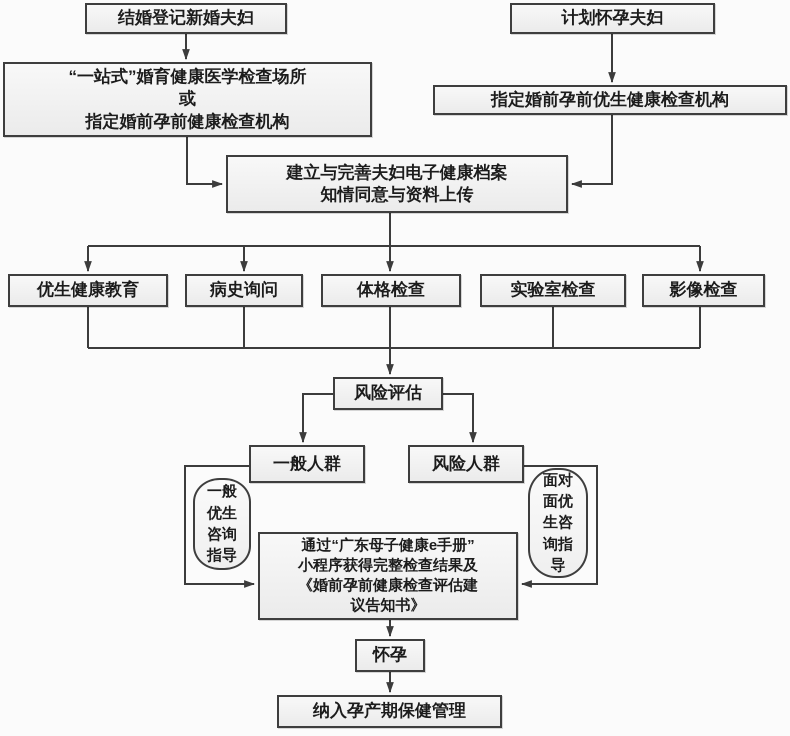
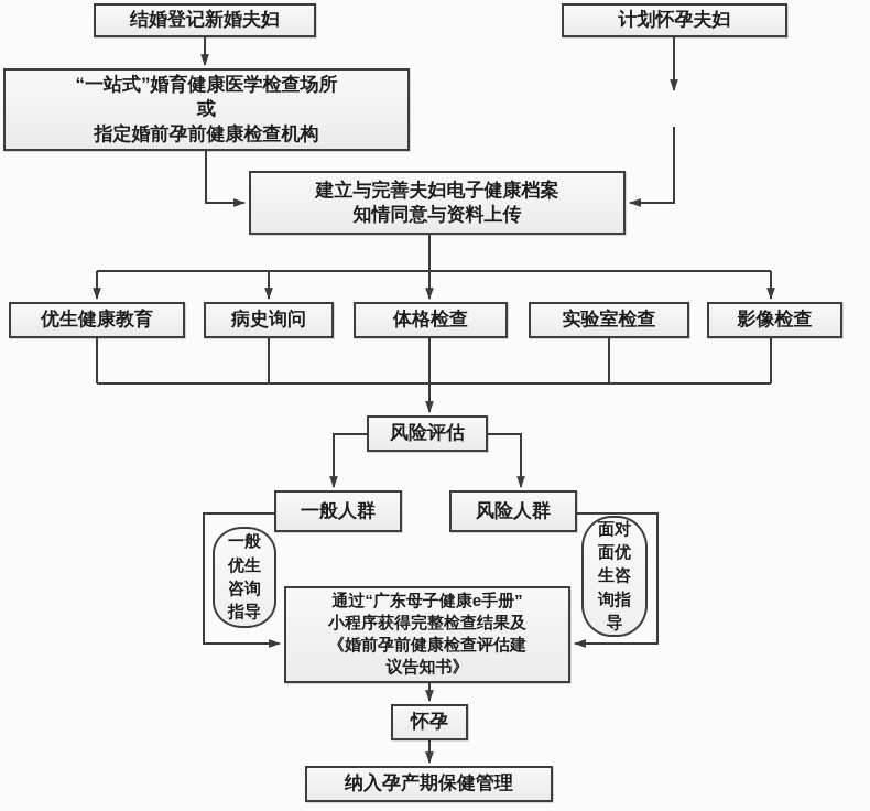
  结婚登记新婚夫妇
  计划怀孕夫妇
  “一站式”婚育健康医学检查场所
  或
  指定婚前孕前健康检查机构
- 指定婚前孕前优生健康检查机构
  建立与完善夫妇电子健康档案
  知情同意与资料上传
  优生健康教育
  病史询问
  体格检查
  实验室检查
  影像检查
  风险评估
  一般人群
  风险人群
  一般优生咨询指导
  面对面优生咨询指导
  通过“广东母子健康e手册”
  小程序获得完整检查结果及
  《婚前孕前健康检查评估建
  议告知书》
  怀孕
  纳入孕产期保健管理
